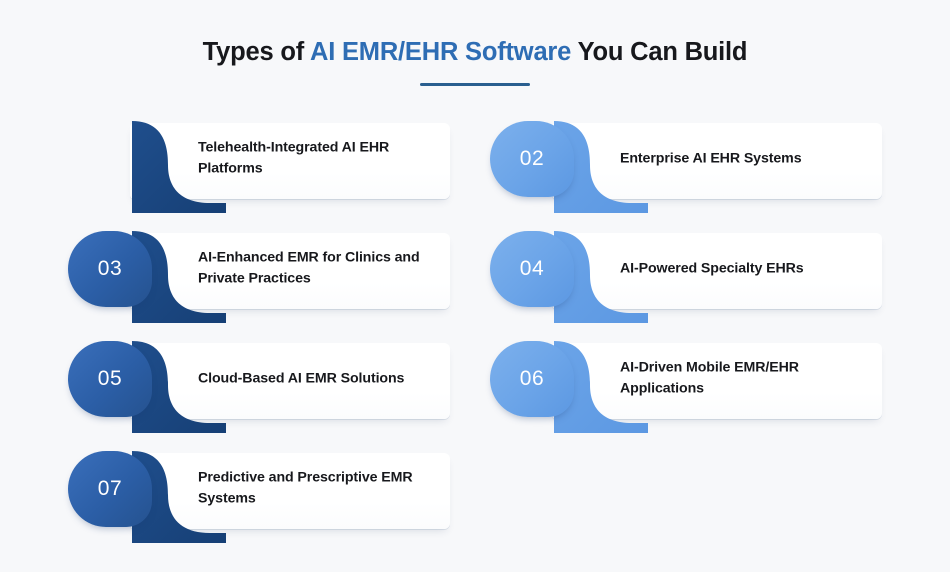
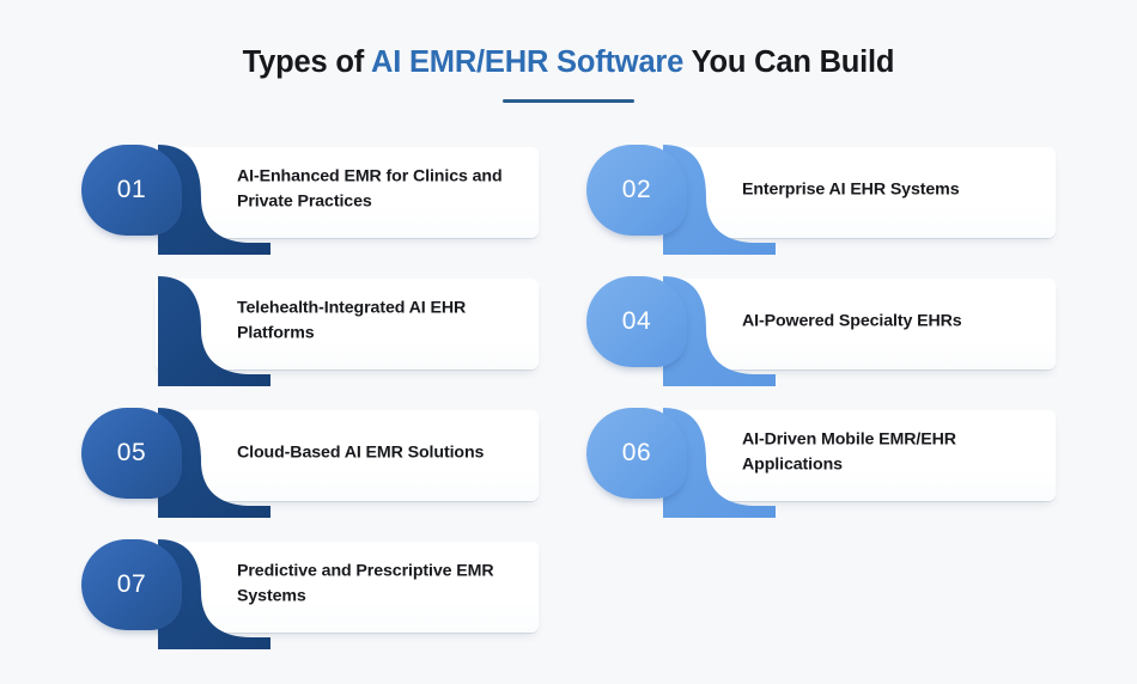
  Types of AI EMR/EHR Software You Can Build
+ 01
- Telehealth-Integrated AI EHR Platforms
+ AI-Enhanced EMR for Clinics and Private Practices
  02
  Enterprise AI EHR Systems
- 03
- AI-Enhanced EMR for Clinics and Private Practices
+ Telehealth-Integrated AI EHR Platforms
  04
  AI-Powered Specialty EHRs
  05
  Cloud-Based AI EMR Solutions
  06
  AI-Driven Mobile EMR/EHR Applications
  07
  Predictive and Prescriptive EMR Systems
